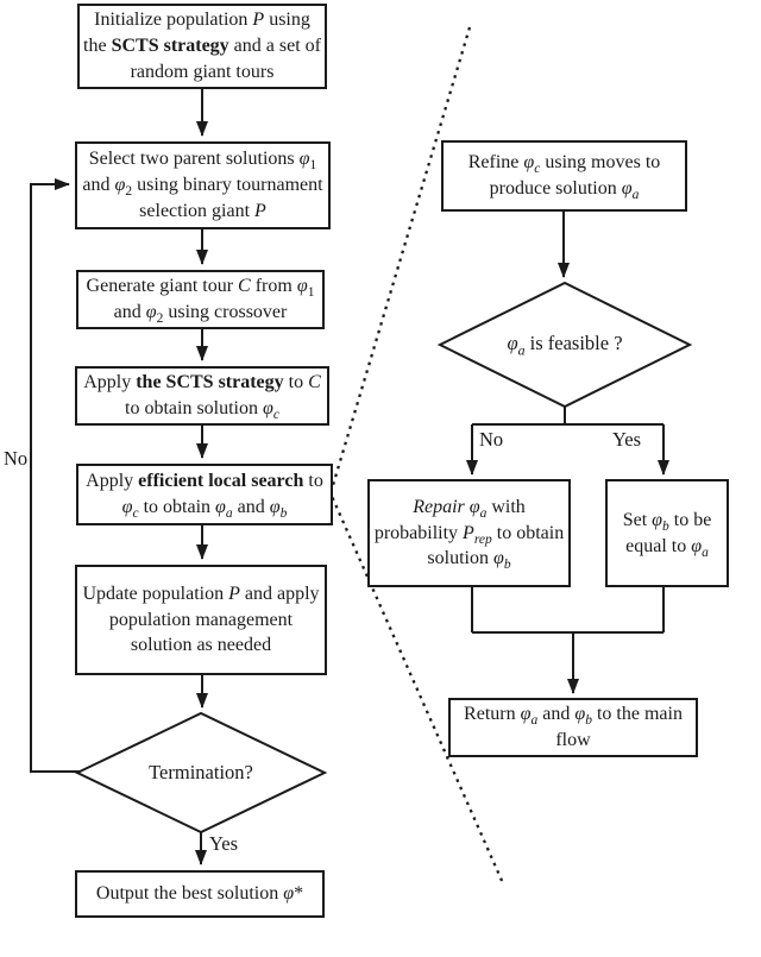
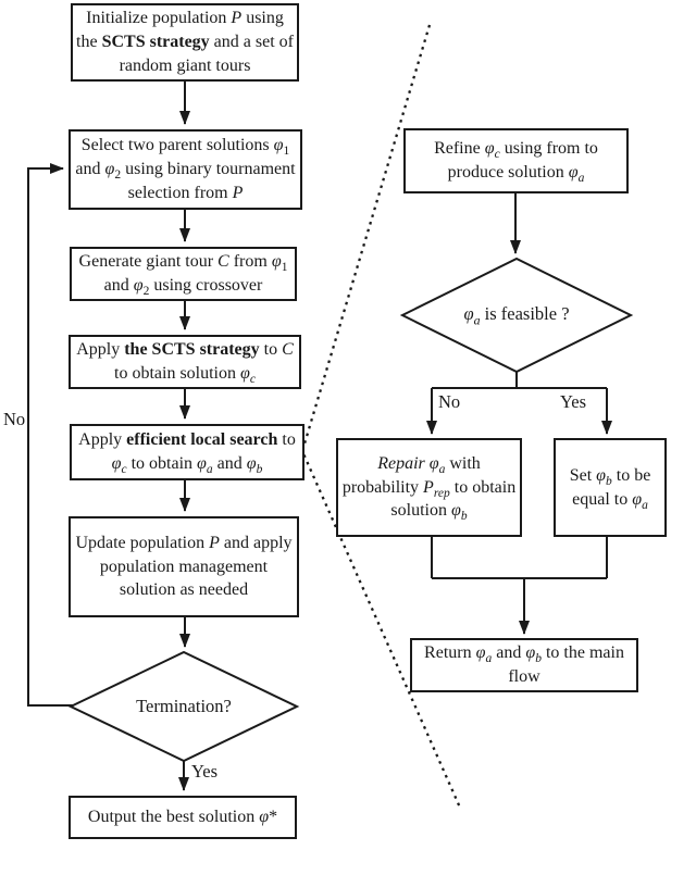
  Initialize population P using the SCTS strategy and a set of random giant tours
- Select two parent solutions φ1 and φ2 using binary tournament selection giant P
+ Select two parent solutions φ1 and φ2 using binary tournament selection from P
  Generate giant tour C from φ1 and φ2 using crossover
  Apply the SCTS strategy to C to obtain solution φc
  Apply efficient local search to φc to obtain φa and φb
  Update population P and apply population management solution as needed
  Output the best solution φ*
- Refine φc using moves to produce solution φa
+ Refine φc using from to produce solution φa
  Repair φa with probability Prep to obtain solution φb
  Set φb to be equal to φa
  Return φa and φb to the main flow
  Termination?
  φa is feasible ?
  No
  Yes
  No
  Yes
